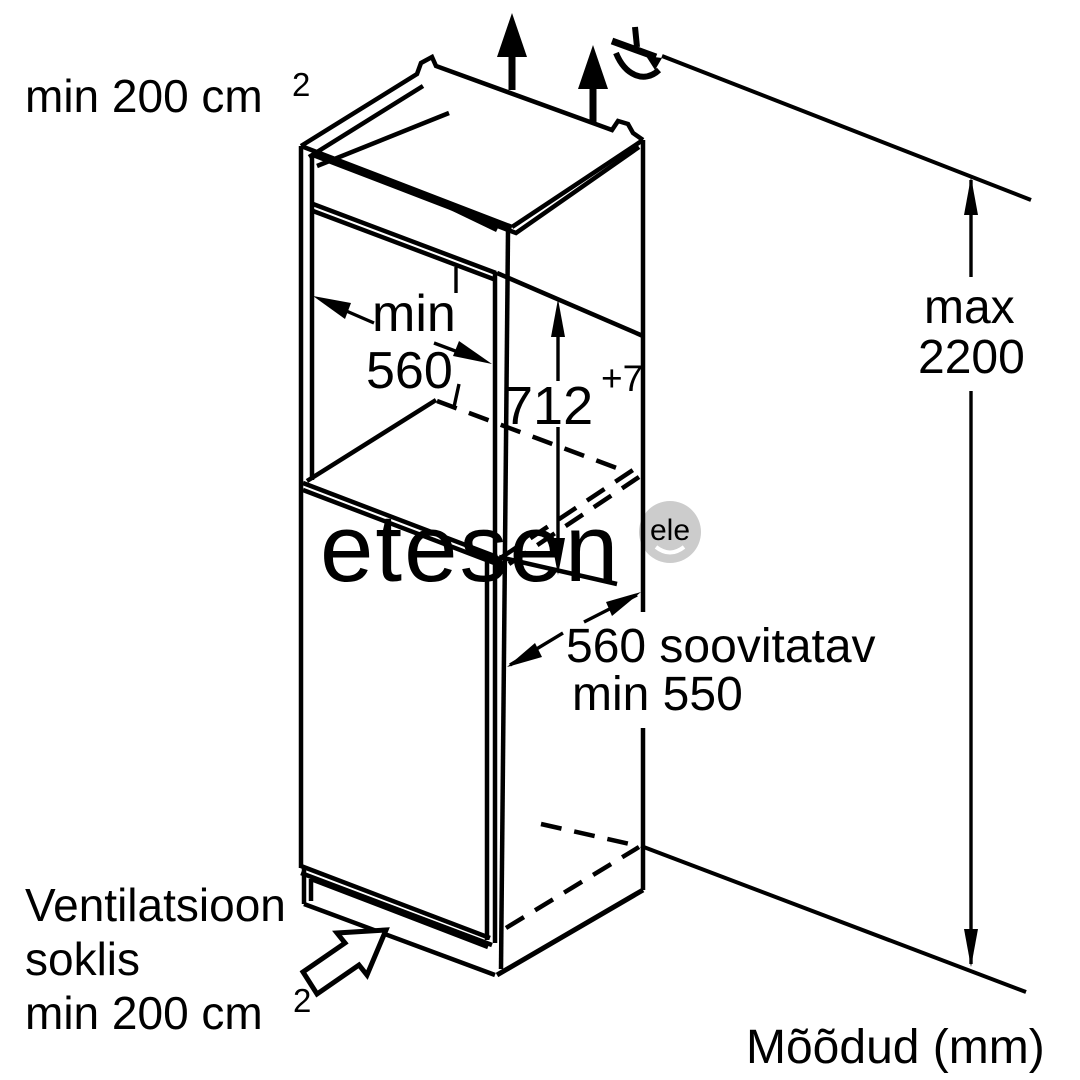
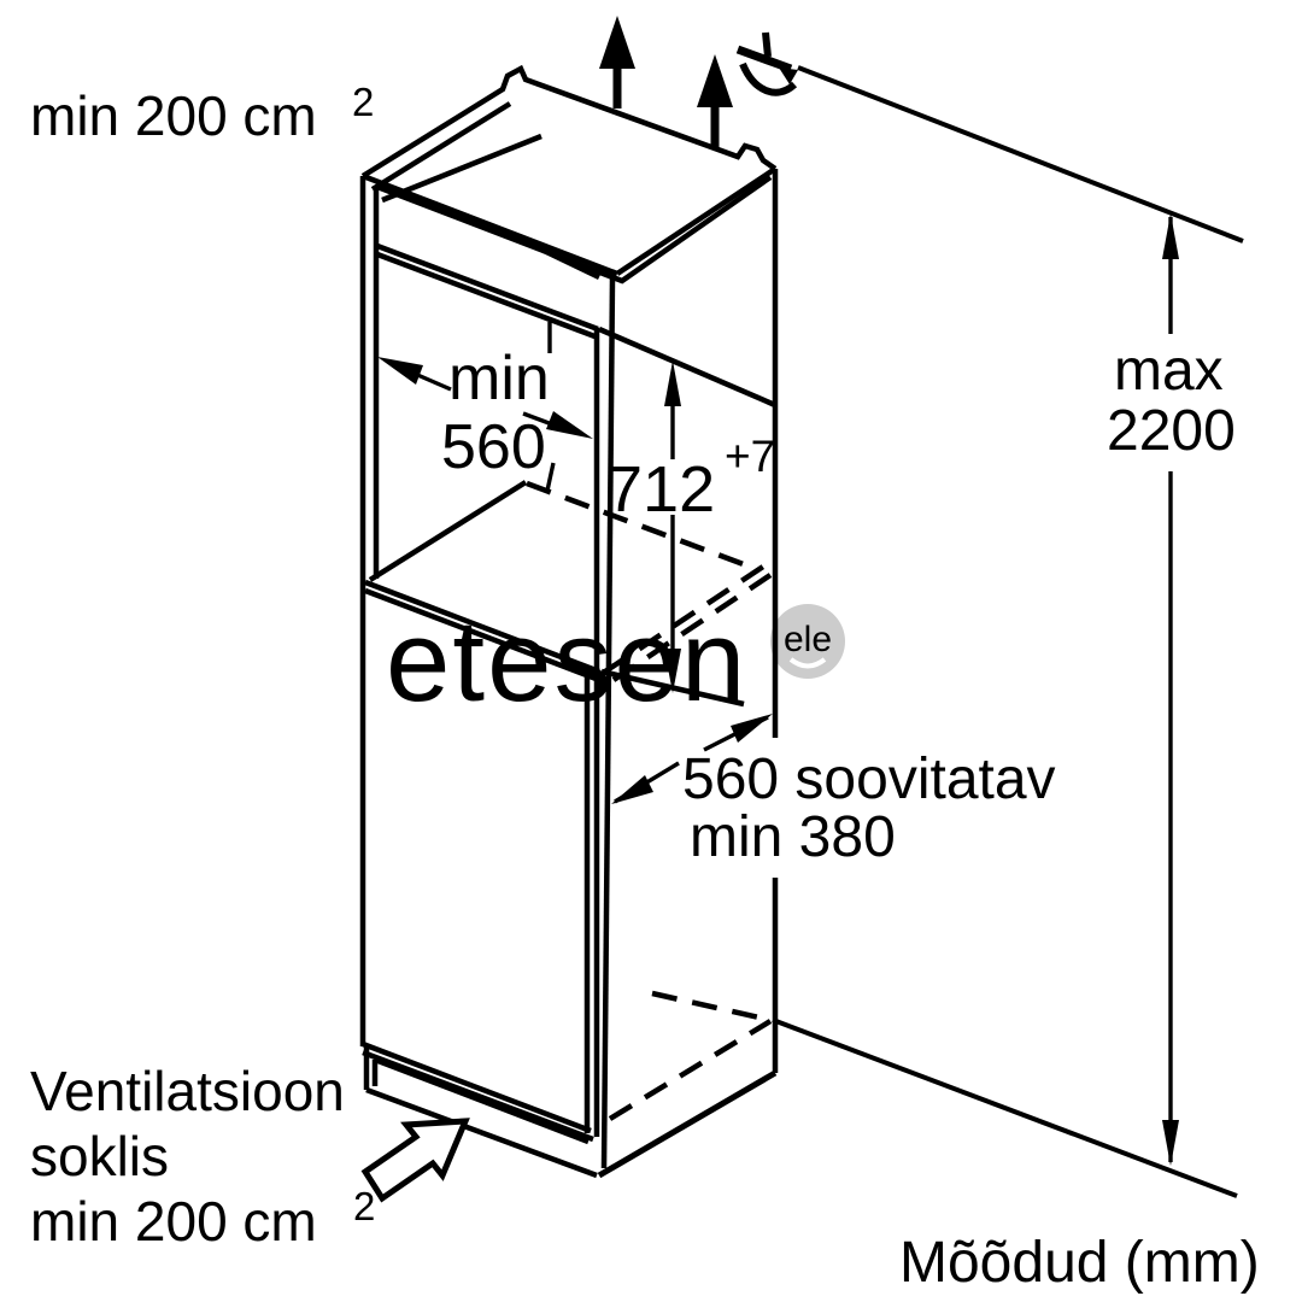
  etesen
  ele
  min 200 cm
  2
  min
  560
  712
  +7
  max
  2200
  560 soovitatav
- min 550
+ min 380
  Ventilatsioon
  soklis
  min 200 cm
  2
  Mõõdud (mm)
